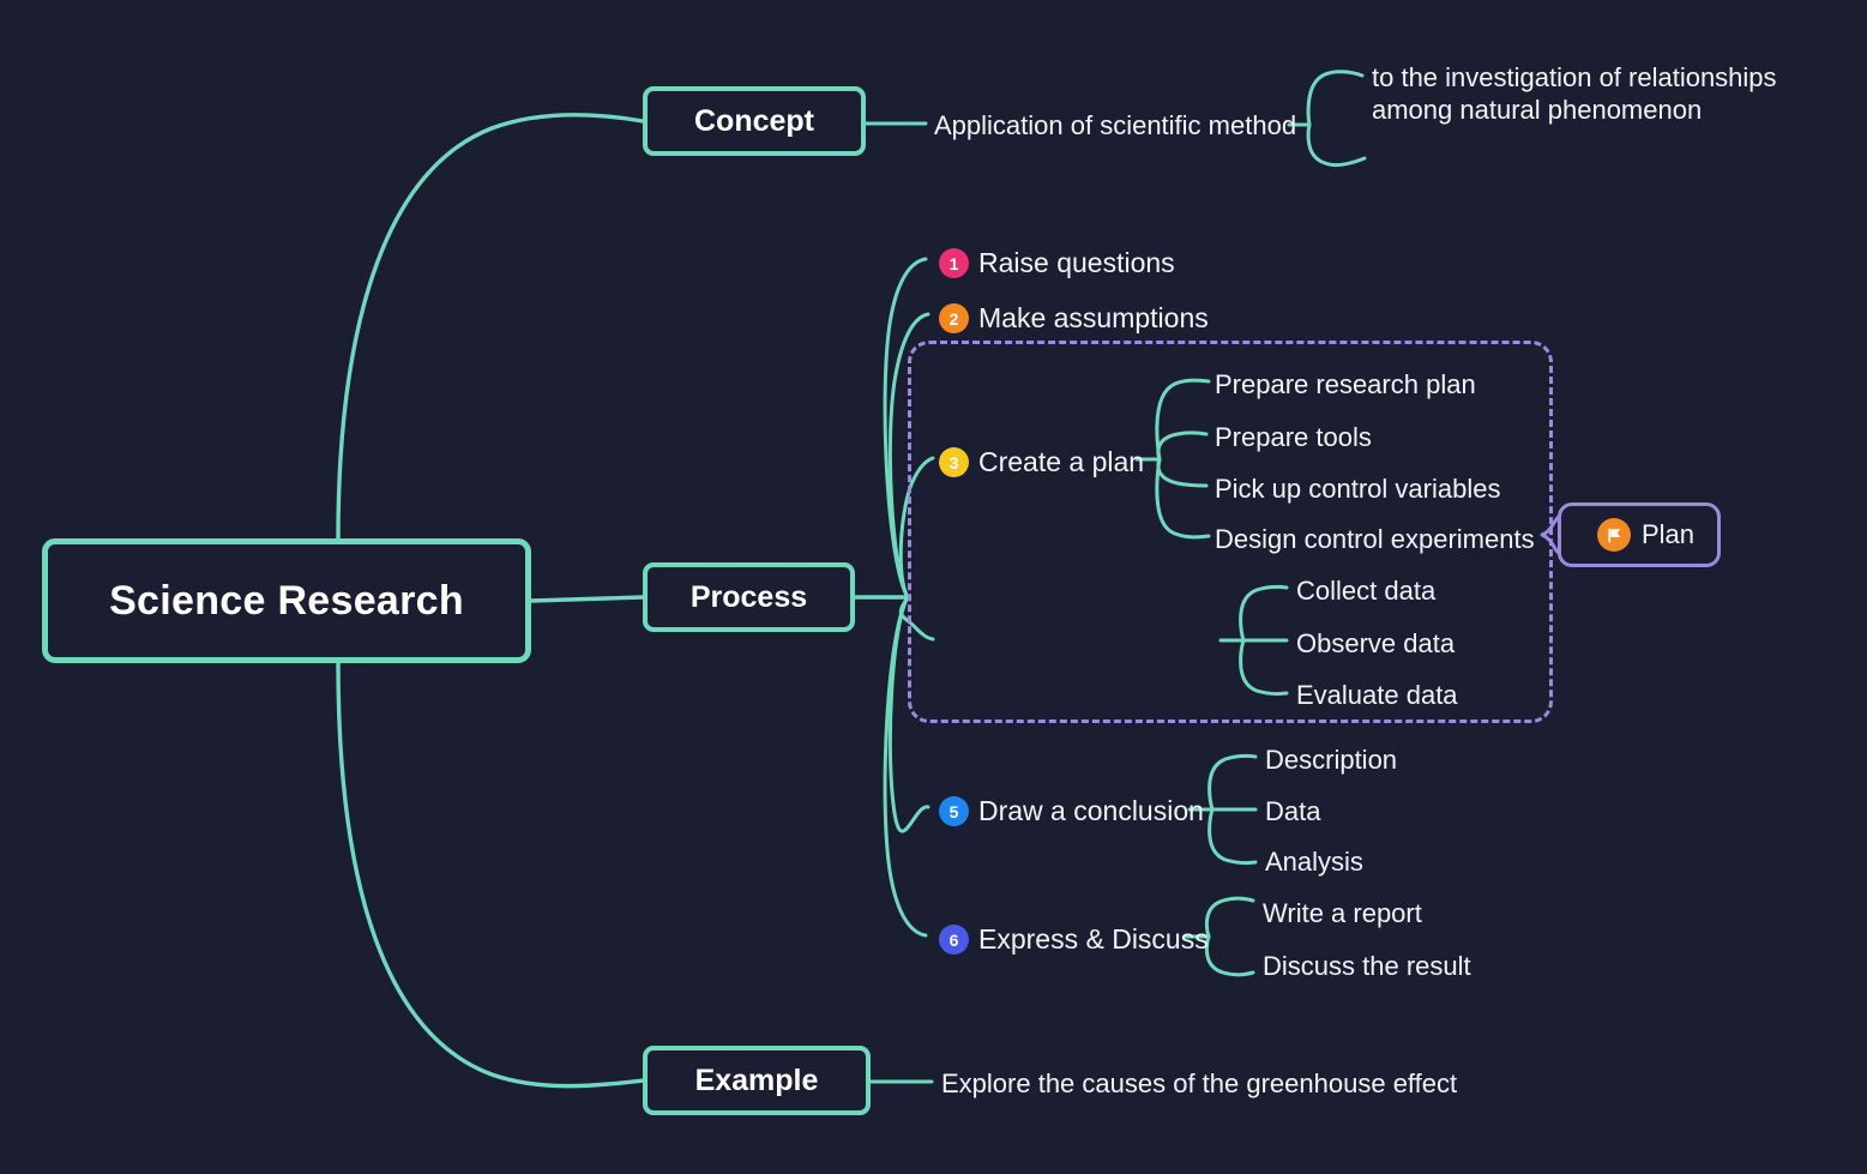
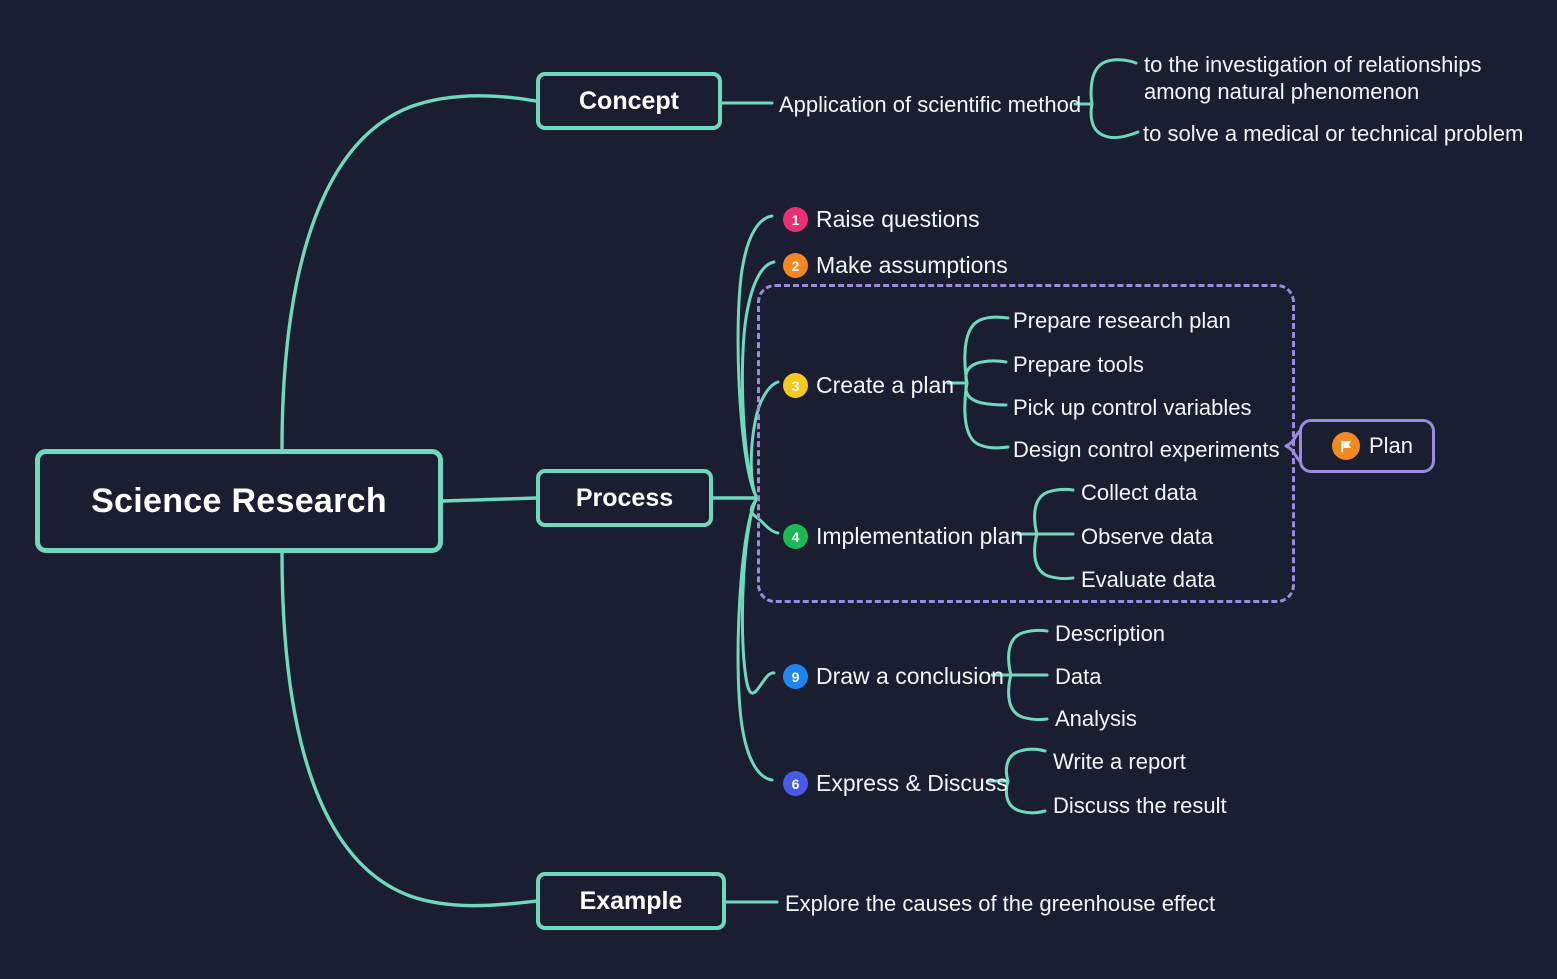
  Science Research
  Concept
  Process
  Example
  Application of scientific method
  to the investigation of relationships
  among natural phenomenon
+ to solve a medical or technical problem
  1
  Raise questions
  2
  Make assumptions
  3
  Create a plan
+ 4
+ Implementation plan
- 5
+ 9
  Draw a conclusion
  6
  Express & Discuss
  Prepare research plan
  Prepare tools
  Pick up control variables
  Design control experiments
  Collect data
  Observe data
  Evaluate data
  Description
  Data
  Analysis
  Write a report
  Discuss the result
  Explore the causes of the greenhouse effect
  Plan
